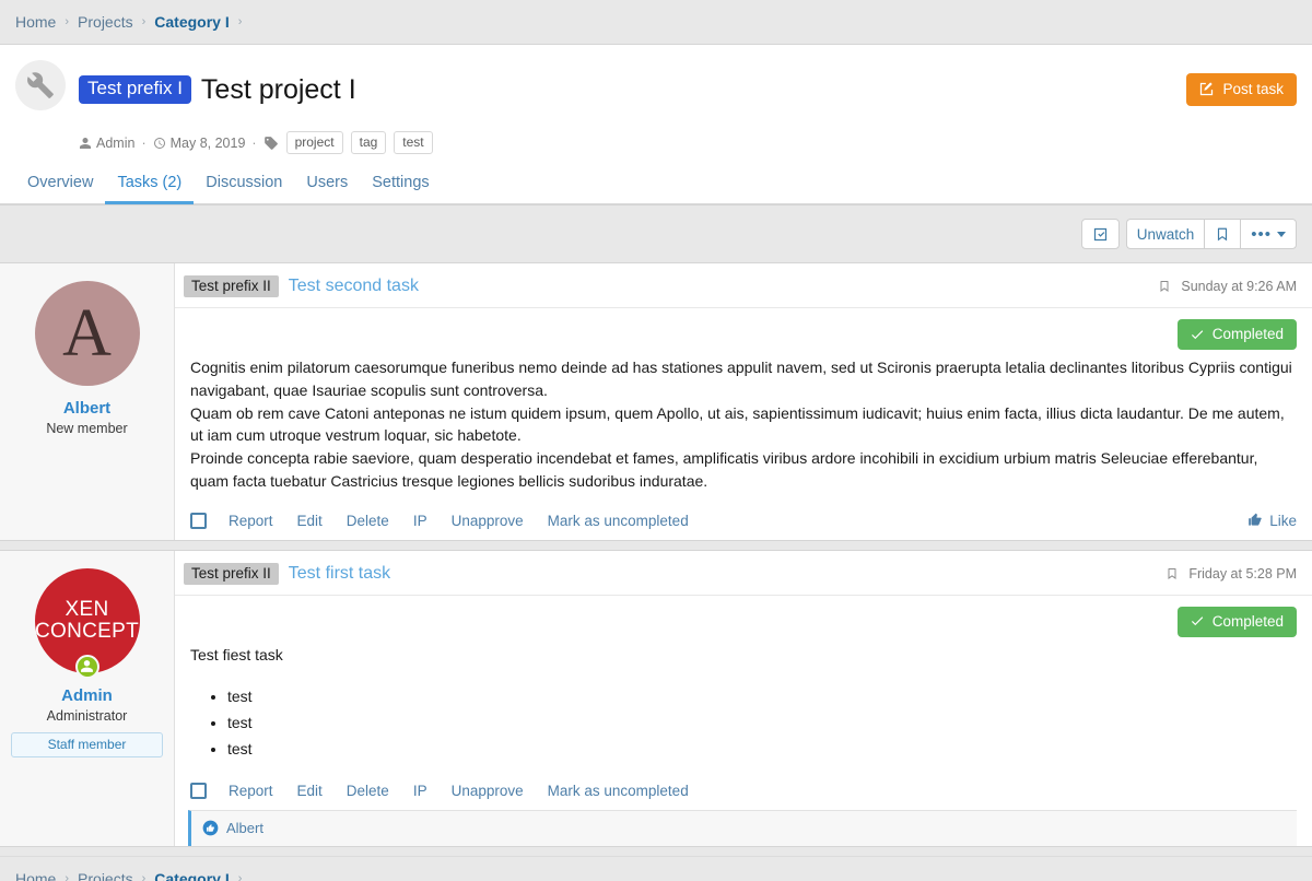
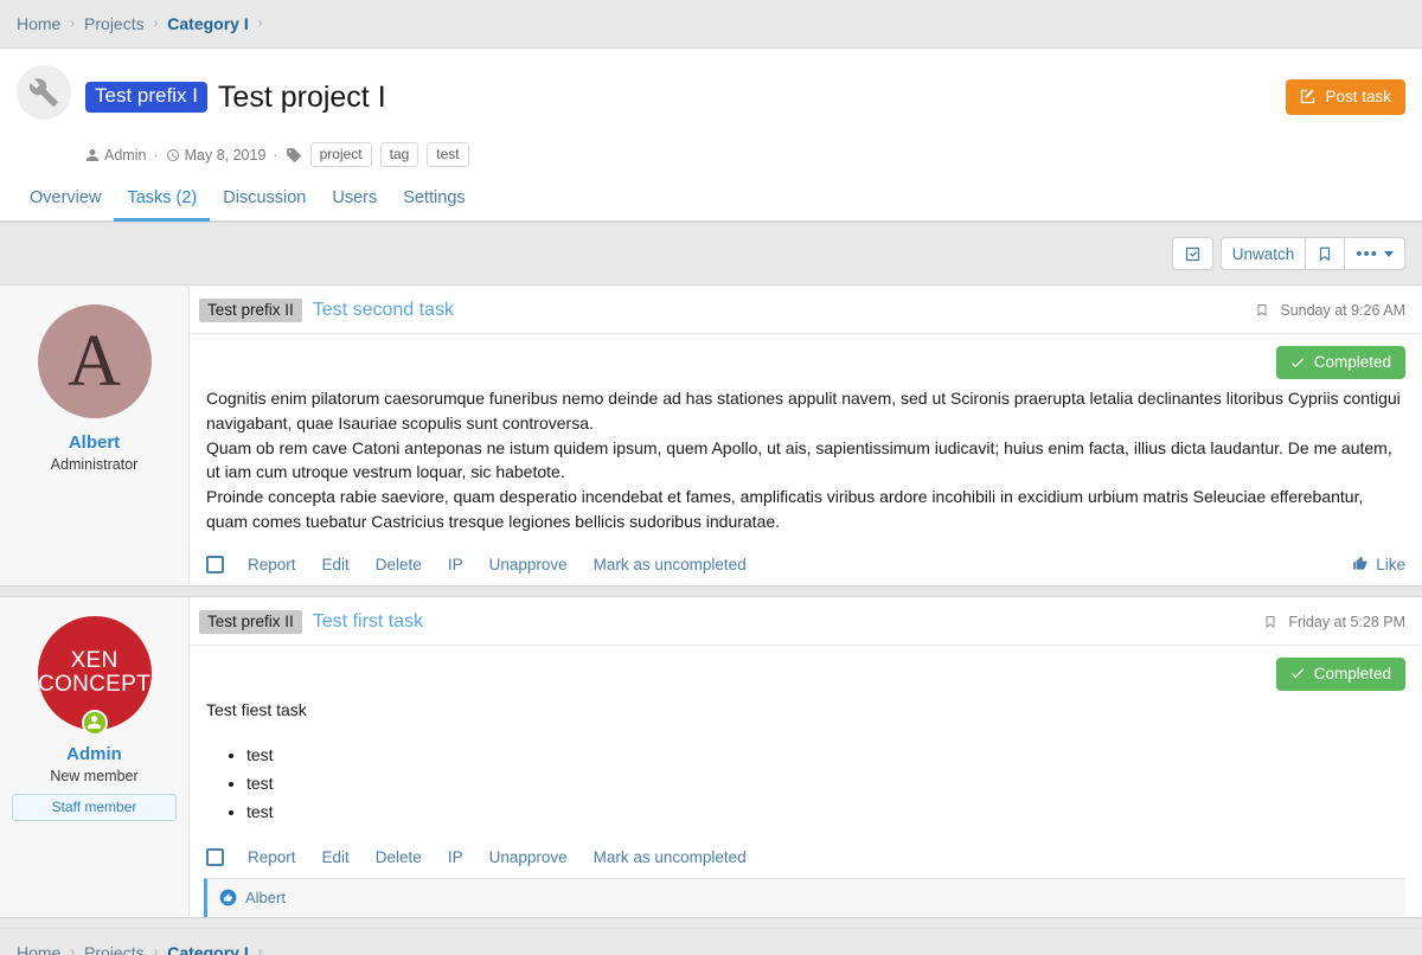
  Home
  ›
  Projects
  ›
  Category I
  ›
  Test prefix I
  Test project I
  Admin
  ·
  May 8, 2019
  ·
  project
  tag
  test
  Post task
  Overview
  Tasks (2)
  Discussion
  Users
  Settings
  Unwatch
  •••
  A
  Albert
- New member
+ Administrator
  Test prefix II
  Test second task
  Sunday at 9:26 AM
  Completed
  Cognitis enim pilatorum caesorumque funeribus nemo deinde ad has stationes appulit navem, sed ut Scironis praerupta letalia declinantes litoribus Cypriis contigui navigabant, quae Isauriae scopulis sunt controversa.
  Quam ob rem cave Catoni anteponas ne istum quidem ipsum, quem Apollo, ut ais, sapientissimum iudicavit; huius enim facta, illius dicta laudantur. De me autem, ut iam cum utroque vestrum loquar, sic habetote.
- Proinde concepta rabie saeviore, quam desperatio incendebat et fames, amplificatis viribus ardore incohibili in excidium urbium matris Seleuciae efferebantur, quam facta tuebatur Castricius tresque legiones bellicis sudoribus induratae.
+ Proinde concepta rabie saeviore, quam desperatio incendebat et fames, amplificatis viribus ardore incohibili in excidium urbium matris Seleuciae efferebantur, quam comes tuebatur Castricius tresque legiones bellicis sudoribus induratae.
  Report
  Edit
  Delete
  IP
  Unapprove
  Mark as uncompleted
  Like
  XEN CONCEPT
  Admin
- Administrator
+ New member
  Staff member
  Test prefix II
  Test first task
  Friday at 5:28 PM
  Completed
  Test fiest task
  test
  test
  test
  Report
  Edit
  Delete
  IP
  Unapprove
  Mark as uncompleted
  Albert
  Home
  ›
  Projects
  ›
  Category I
  ›
